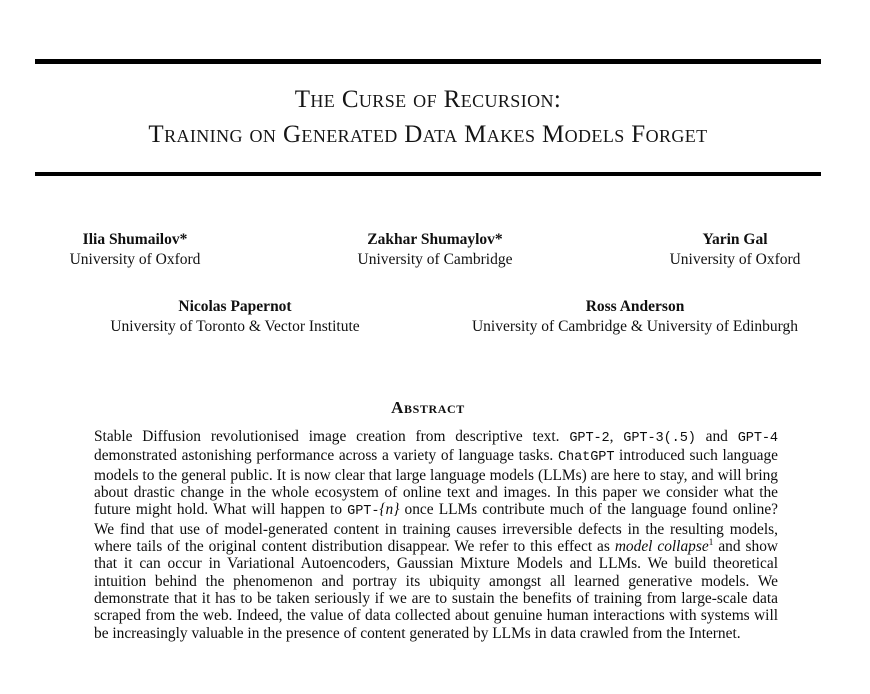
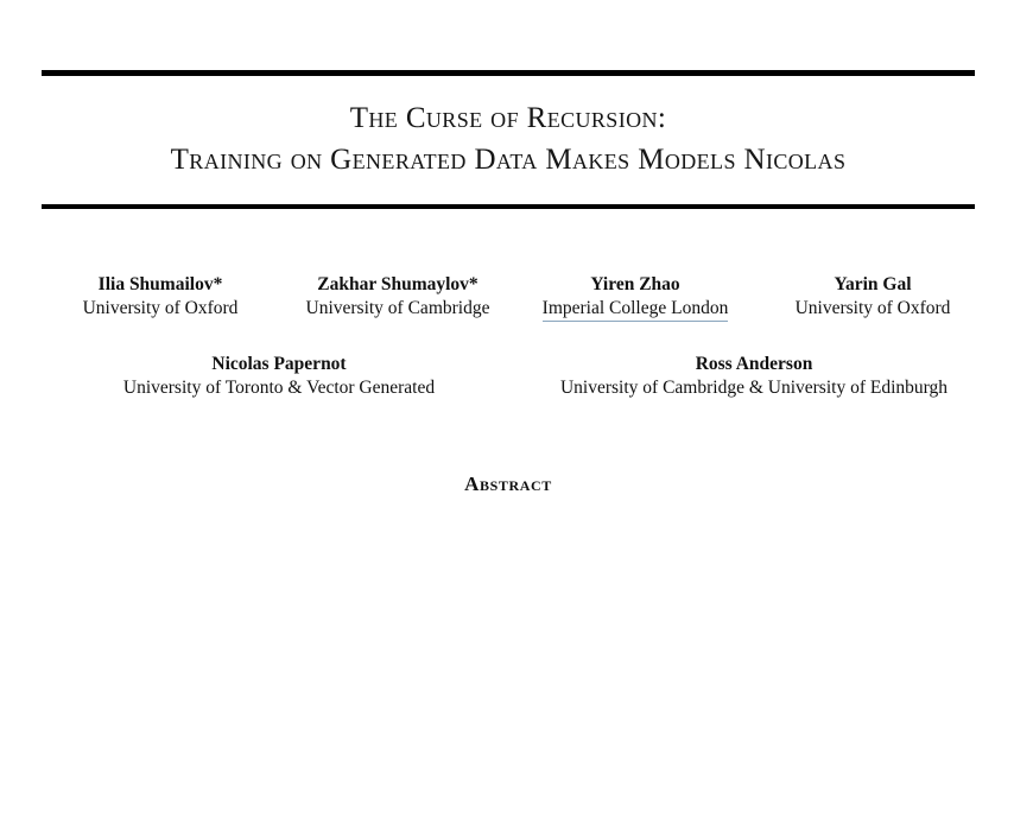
  The Curse of Recursion:
- Training on Generated Data Makes Models Forget
+ Training on Generated Data Makes Models Nicolas
  Ilia Shumailov*
  University of Oxford
  Zakhar Shumaylov*
  University of Cambridge
+ Yiren Zhao
+ Imperial College London
  Yarin Gal
  University of Oxford
  Nicolas Papernot
- University of Toronto & Vector Institute
+ University of Toronto & Vector Generated
  Ross Anderson
  University of Cambridge & University of Edinburgh
  Abstract
- Stable Diffusion revolutionised image creation from descriptive text. GPT-2, GPT-3(.5) and GPT-4 demonstrated astonishing performance across a variety of language tasks. ChatGPT introduced such language models to the general public. It is now clear that large language models (LLMs) are here to stay, and will bring about drastic change in the whole ecosystem of online text and images. In this paper we consider what the future might hold. What will happen to GPT-{n} once LLMs contribute much of the language found online? We find that use of model-generated content in training causes irreversible defects in the resulting models, where tails of the original content distribution disappear. We refer to this effect as model collapse1 and show that it can occur in Variational Autoencoders, Gaussian Mixture Models and LLMs. We build theoretical intuition behind the phenomenon and portray its ubiquity amongst all learned generative models. We demonstrate that it has to be taken seriously if we are to sustain the benefits of training from large-scale data scraped from the web. Indeed, the value of data collected about genuine human interactions with systems will be increasingly valuable in the presence of content generated by LLMs in data crawled from the Internet.
